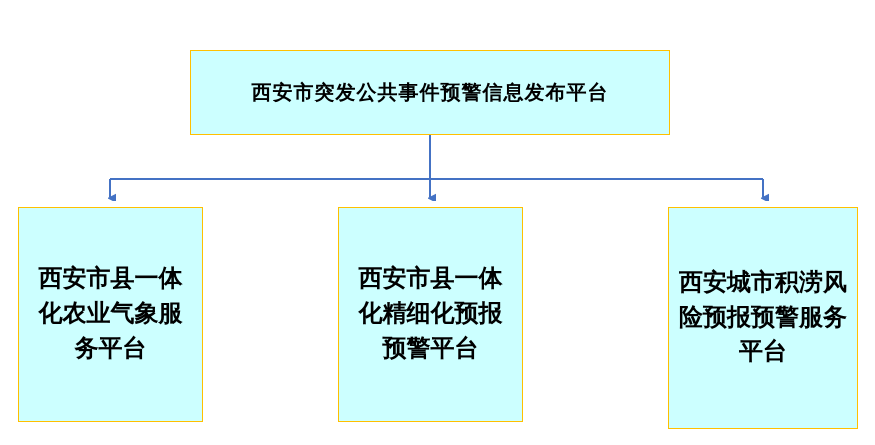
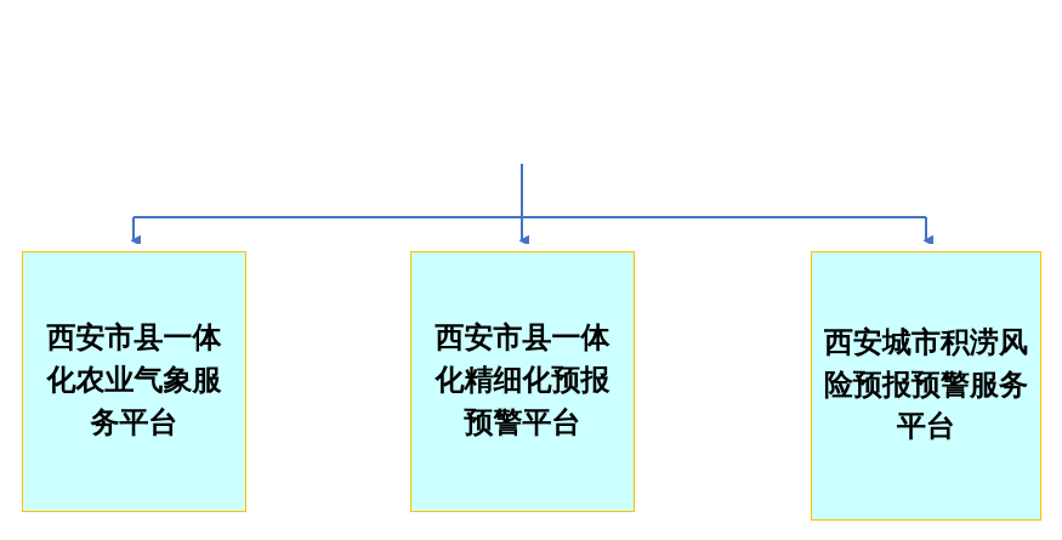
- 西安市突发公共事件预警信息发布平台
  西安市县一体化农业气象服务平台
  西安市县一体化精细化预报预警平台
  西安城市积涝风险预报预警服务平台
